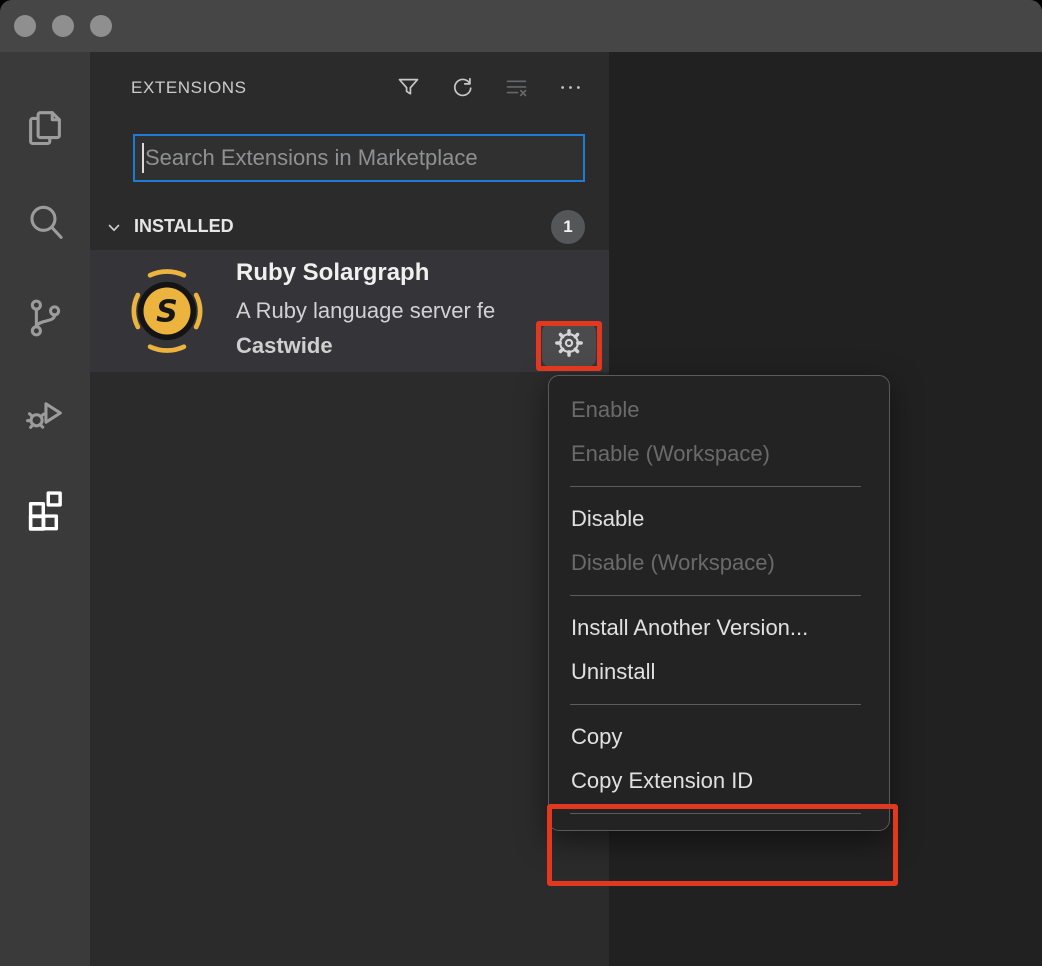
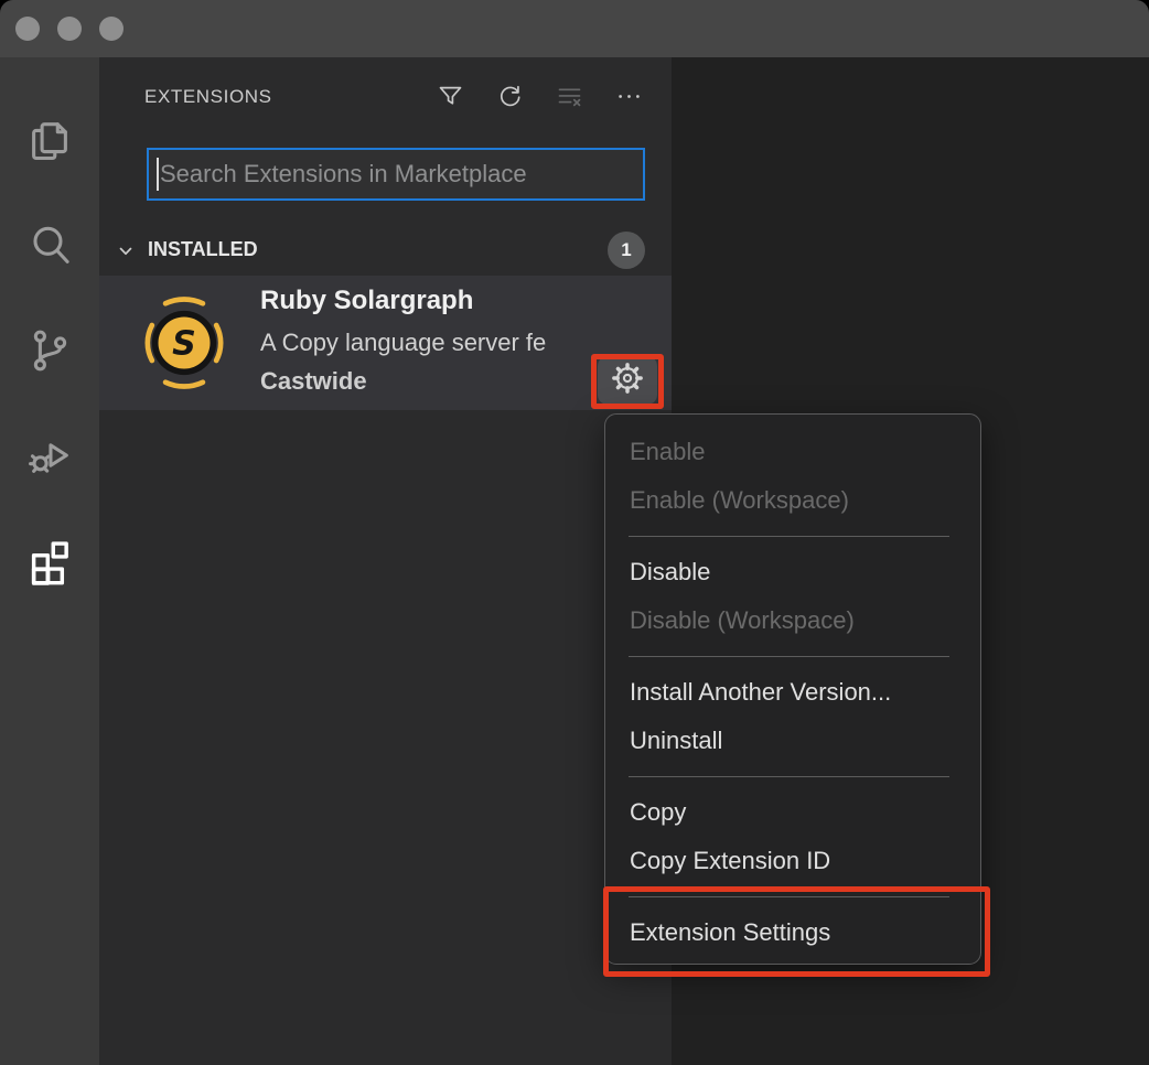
  EXTENSIONS
  Search Extensions in Marketplace
  INSTALLED
  1
  S
  Ruby Solargraph
- A Ruby language server fe
+ A Copy language server fe
  Castwide
  Enable
  Enable (Workspace)
  Disable
  Disable (Workspace)
  Install Another Version...
  Uninstall
  Copy
  Copy Extension ID
+ Extension Settings
